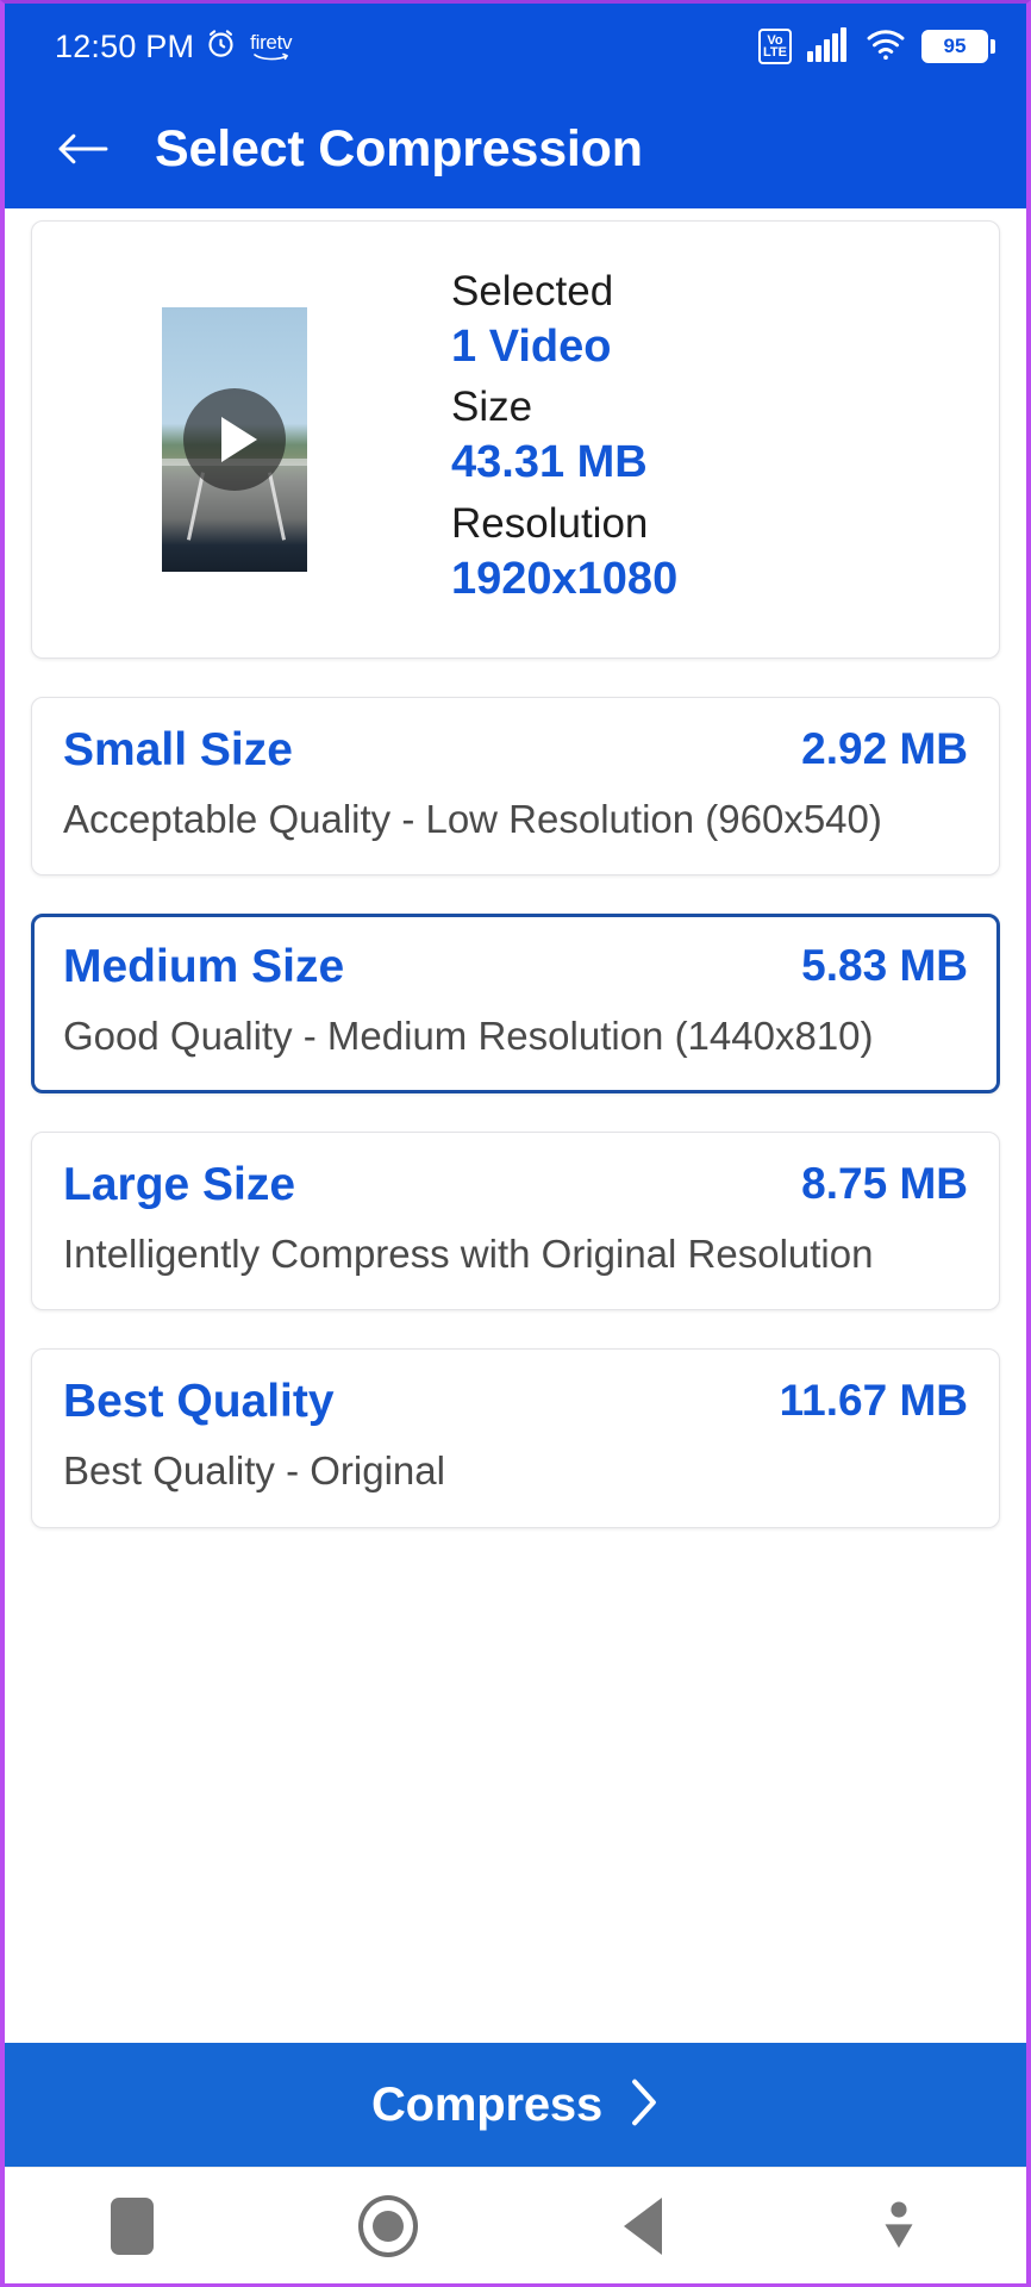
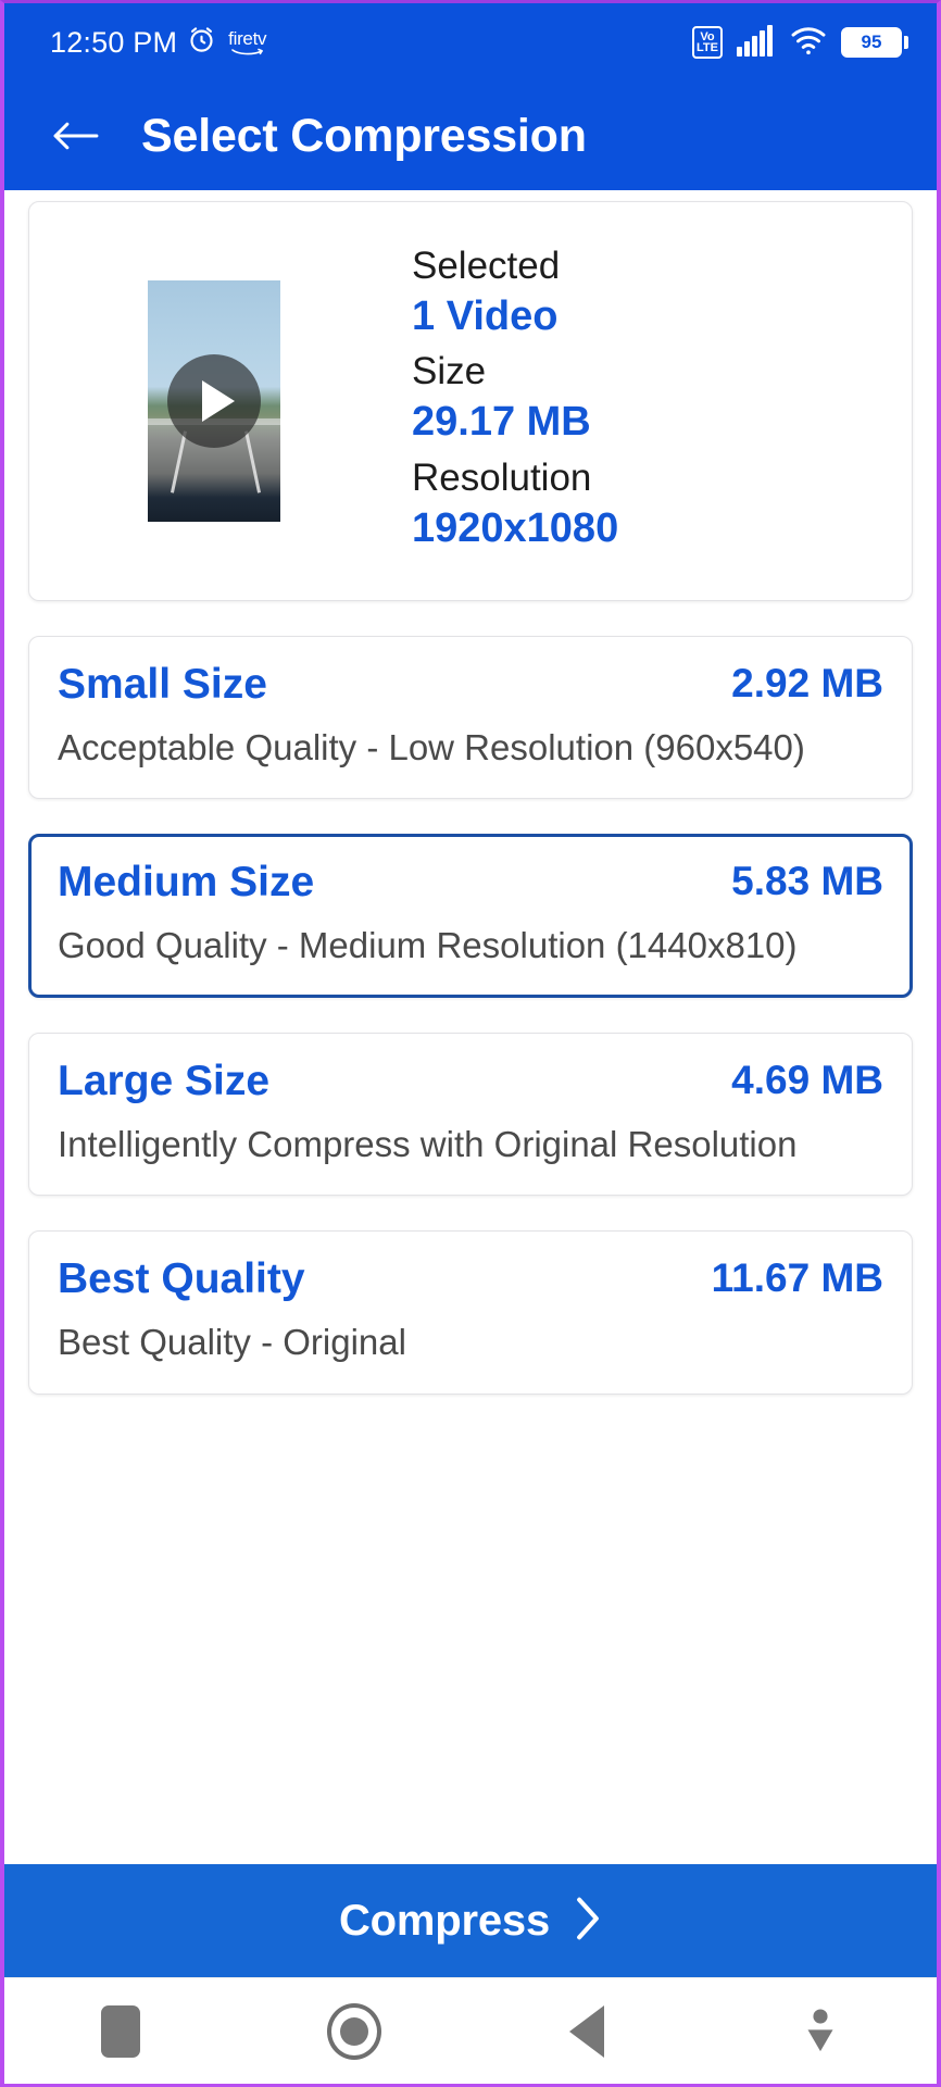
  12:50 PM
  firetv
  Vo
  LTE
  95
  Select Compression
  Selected
  1 Video
  Size
- 43.31 MB
+ 29.17 MB
  Resolution
  1920x1080
  Small Size
  2.92 MB
  Acceptable Quality - Low Resolution (960x540)
  Medium Size
  5.83 MB
  Good Quality - Medium Resolution (1440x810)
  Large Size
- 8.75 MB
+ 4.69 MB
  Intelligently Compress with Original Resolution
  Best Quality
  11.67 MB
  Best Quality - Original
  Compress
